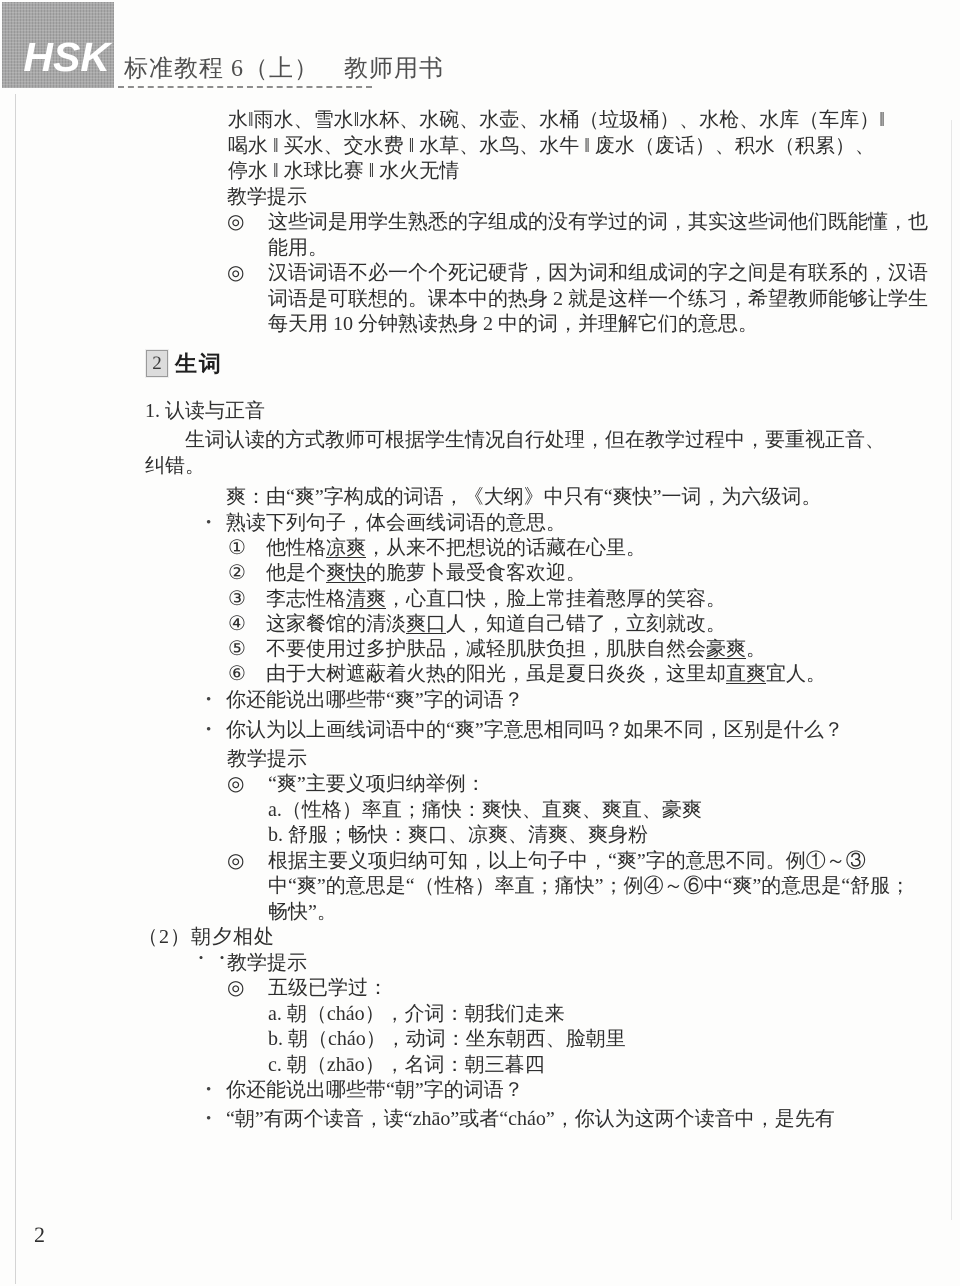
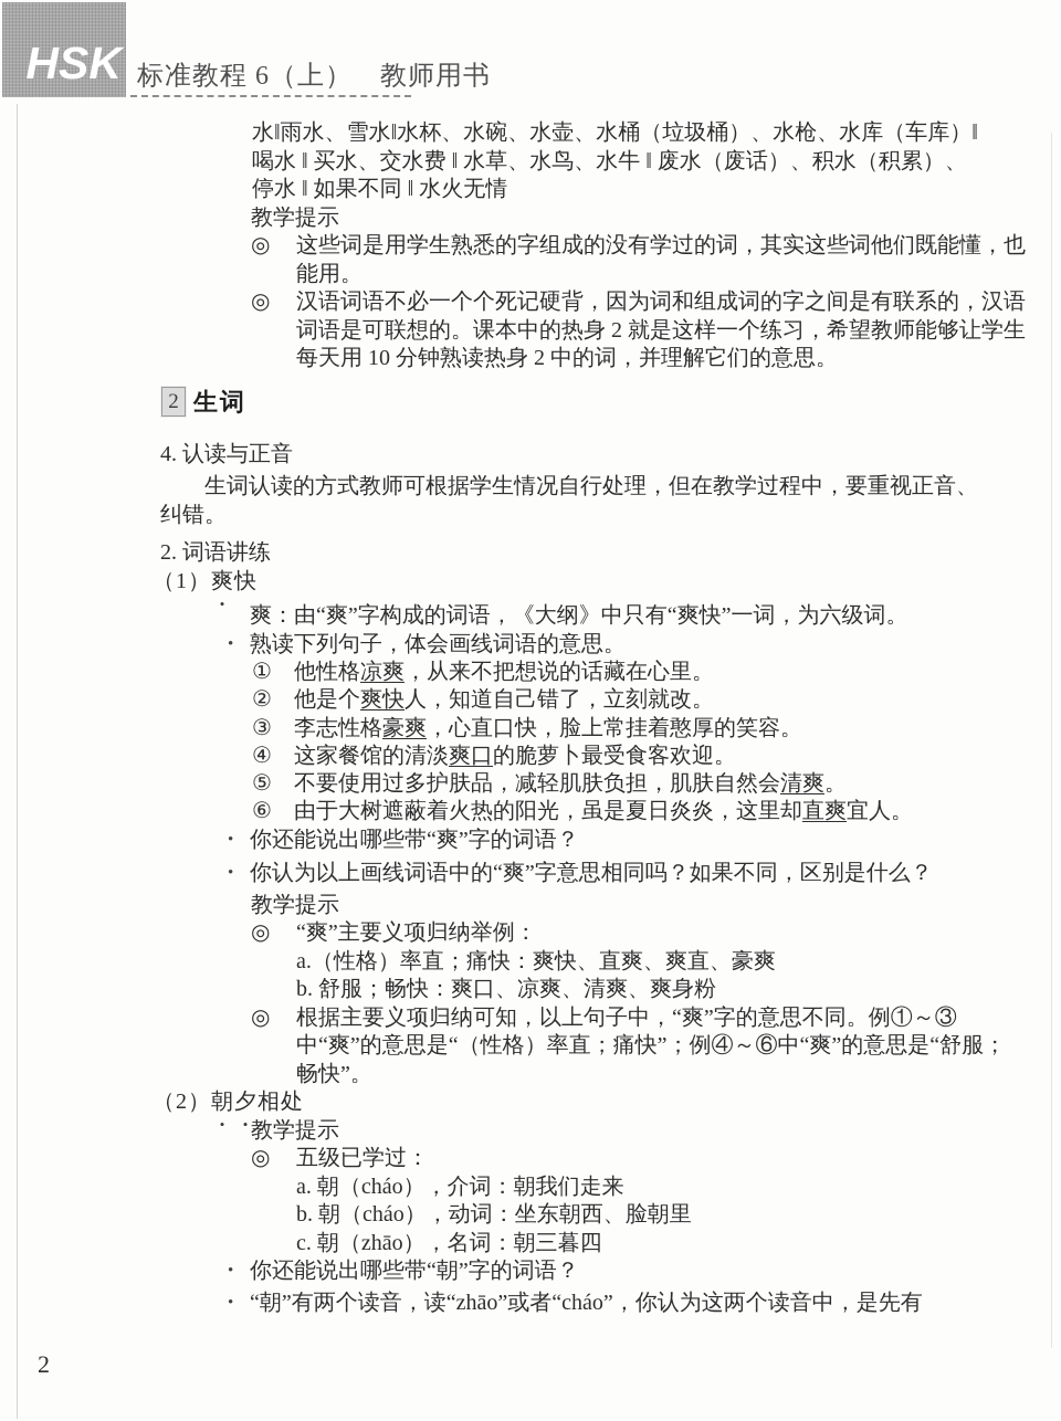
  HSK
  标准教程 6（上） 教师用书
  水‖雨水、雪水‖水杯、水碗、水壶、水桶（垃圾桶）、水枪、水库（车库）‖
  喝水 ‖ 买水、交水费 ‖ 水草、水鸟、水牛 ‖ 废水（废话）、积水（积累）、
- 停水 ‖ 水球比赛 ‖ 水火无情
+ 停水 ‖ 如果不同 ‖ 水火无情
  教学提示
  ◎
  这些词是用学生熟悉的字组成的没有学过的词，其实这些词他们既能懂，也能用。
  ◎
  汉语词语不必一个个死记硬背，因为词和组成词的字之间是有联系的，汉语词语是可联想的。课本中的热身 2 就是这样一个练习，希望教师能够让学生每天用 10 分钟熟读热身 2 中的词，并理解它们的意思。
  2
  生词
- 1. 认读与正音
+ 4. 认读与正音
  生词认读的方式教师可根据学生情况自行处理，但在教学过程中，要重视正音、纠错。
+ 2. 词语讲练
+ （1）爽快
  爽：由“爽”字构成的词语，《大纲》中只有“爽快”一词，为六级词。
  •
  熟读下列句子，体会画线词语的意思。
  ①
  他性格凉爽，从来不把想说的话藏在心里。
  ②
- 他是个爽快的脆萝卜最受食客欢迎。
+ 他是个爽快人，知道自己错了，立刻就改。
  ③
- 李志性格清爽，心直口快，脸上常挂着憨厚的笑容。
+ 李志性格豪爽，心直口快，脸上常挂着憨厚的笑容。
  ④
- 这家餐馆的清淡爽口人，知道自己错了，立刻就改。
+ 这家餐馆的清淡爽口的脆萝卜最受食客欢迎。
  ⑤
- 不要使用过多护肤品，减轻肌肤负担，肌肤自然会豪爽。
+ 不要使用过多护肤品，减轻肌肤负担，肌肤自然会清爽。
  ⑥
  由于大树遮蔽着火热的阳光，虽是夏日炎炎，这里却直爽宜人。
  •
  你还能说出哪些带“爽”字的词语？
  •
  你认为以上画线词语中的“爽”字意思相同吗？如果不同，区别是什么？
  教学提示
  ◎
  “爽”主要义项归纳举例：
  a.（性格）率直；痛快：爽快、直爽、爽直、豪爽
  b. 舒服；畅快：爽口、凉爽、清爽、爽身粉
  ◎
  根据主要义项归纳可知，以上句子中，“爽”字的意思不同。例①～③中“爽”的意思是“（性格）率直；痛快”；例④～⑥中“爽”的意思是“舒服；畅快”。
  （2）朝夕相处
  教学提示
  ◎
  五级已学过：
  a. 朝（cháo），介词：朝我们走来
  b. 朝（cháo），动词：坐东朝西、脸朝里
  c. 朝（zhāo），名词：朝三暮四
  •
  你还能说出哪些带“朝”字的词语？
  •
  “朝”有两个读音，读“zhāo”或者“cháo”，你认为这两个读音中，是先有
  2
